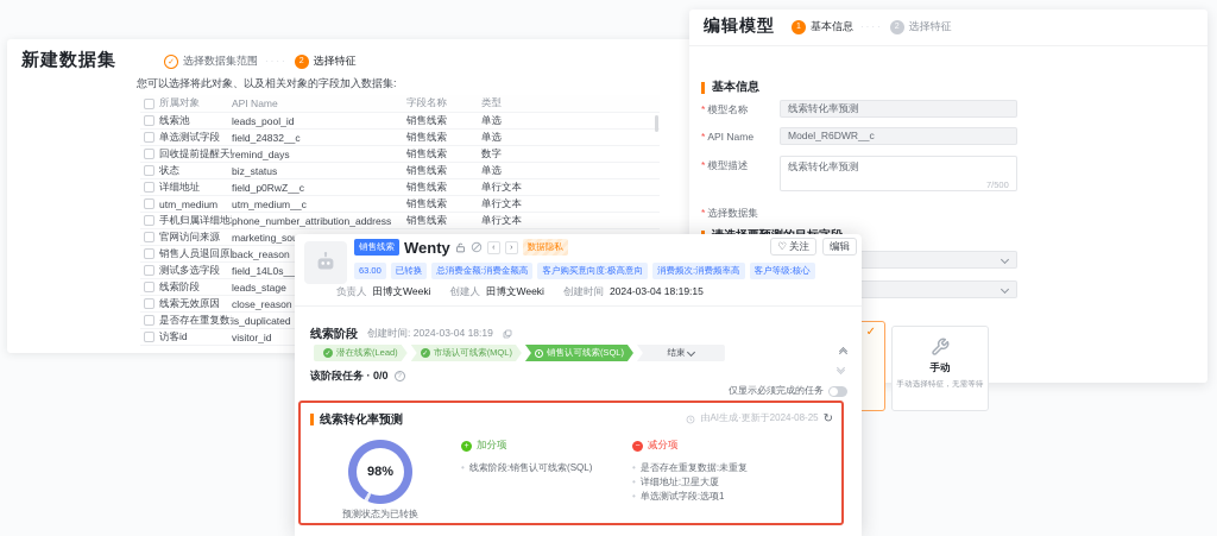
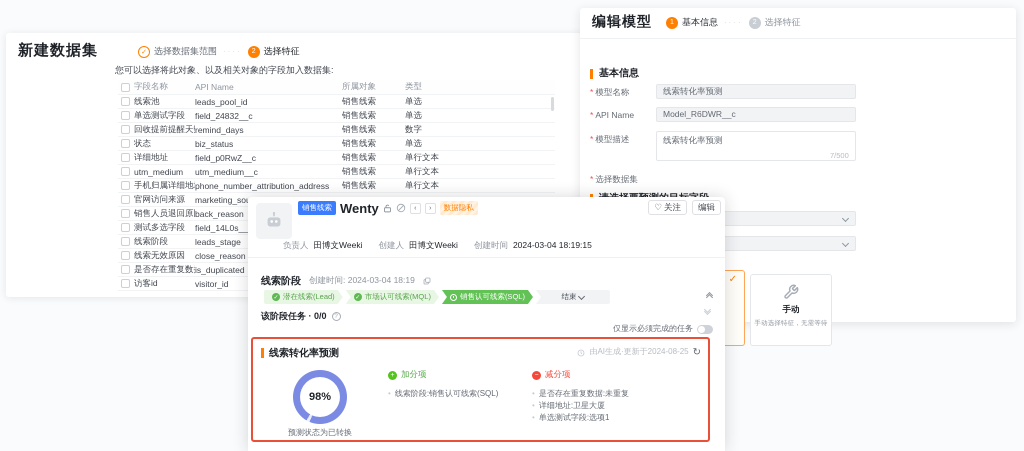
  新建数据集
  选择数据集范围
  ····
  选择特征
  您可以选择将此对象、以及相关对象的字段加入数据集:
- 所属对象
+ 字段名称
  API Name
- 字段名称
+ 所属对象
  类型
  线索池
  leads_pool_id
  销售线索
  单选
  单选测试字段
  field_24832__c
  销售线索
  单选
  回收提前提醒天
  remind_days
  销售线索
  数字
  状态
  biz_status
  销售线索
  单选
  详细地址
  field_p0RwZ__c
  销售线索
  单行文本
  utm_medium
  utm_medium__c
  销售线索
  单行文本
  手机归属详细地
  phone_number_attribution_address
  销售线索
  单行文本
  官网访问来源
  销售人员退回原
  back_reason
  测试多选字段
  field_14L0s__
  线索阶段
  leads_stage
  线索无效原因
  close_reason
  是否存在重复数
  is_duplicated
  访客id
  visitor_id
  编辑模型
  基本信息
  ····
  选择特征
  基本信息
  * 模型名称
  线索转化率预测
  * API Name
  Model_R6DWR__c
  * 模型描述
  线索转化率预测
  7/500
  * 选择数据集
  ✓
  手动
  销售线索
  Wenty
  数据隐私
  ♡
  关注
  编辑
- 63.00
- 已转换
- 总消费金额:消费金额高
- 客户购买意向度:极高意向
- 消费频次:消费频率高
- 客户等级:核心
  负责人
  田博文Weeki
  创建人
  田博文Weeki
  创建时间
  2024-03-04 18:19:15
  线索阶段
  创建时间: 2024-03-04 18:19
  潜在线索(Lead)
  市场认可线索(MQL)
  销售认可线索(SQL)
  结束
  该阶段任务 · 0/0
  仅显示必须完成的任务
  线索转化率预测
  由AI生成·更新于2024-08-25
  ↻
  98%
  预测状态为已转换
  加分项
  线索阶段:销售认可线索(SQL)
  减分项
  是否存在重复数据:未重复
  详细地址:卫星大厦
  单选测试字段:选项1
